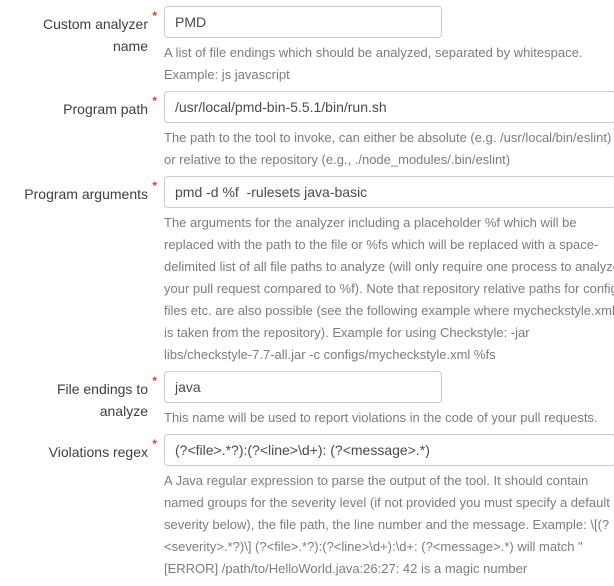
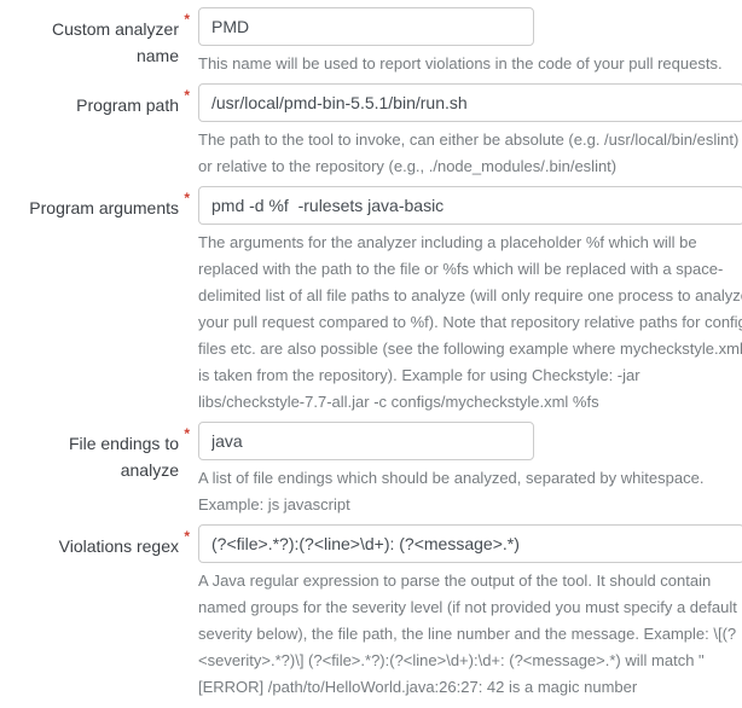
  Custom analyzer name
  *
  PMD
- A list of file endings which should be analyzed, separated by whitespace. Example: js javascript
+ This name will be used to report violations in the code of your pull requests.
  Program path
  *
  /usr/local/pmd-bin-5.5.1/bin/run.sh
  The path to the tool to invoke, can either be absolute (e.g. /usr/local/bin/eslint) or relative to the repository (e.g., ./node_modules/.bin/eslint)
  Program arguments
  *
  pmd -d %f -rulesets java-basic
  The arguments for the analyzer including a placeholder %f which will be replaced with the path to the file or %fs which will be replaced with a space-delimited list of all file paths to analyze (will only require one process to analyz your pull request compared to %f). Note that repository relative paths for confi files etc. are also possible (see the following example where mycheckstyle.xml is taken from the repository). Example for using Checkstyle: -jar libs/checkstyle-7.7-all.jar -c configs/mycheckstyle.xml %fs
  File endings to analyze
  *
  java
- This name will be used to report violations in the code of your pull requests.
+ A list of file endings which should be analyzed, separated by whitespace. Example: js javascript
  Violations regex
  *
  (?<file>.*?):(?<line>\d+): (?<message>.*)
  A Java regular expression to parse the output of the tool. It should contain named groups for the severity level (if not provided you must specify a default severity below), the file path, the line number and the message. Example: \[(?<severity>.*?)\] (?<file>.*?):(?<line>\d+):\d+: (?<message>.*) will match "[ERROR] /path/to/HelloWorld.java:26:27: 42 is a magic number
